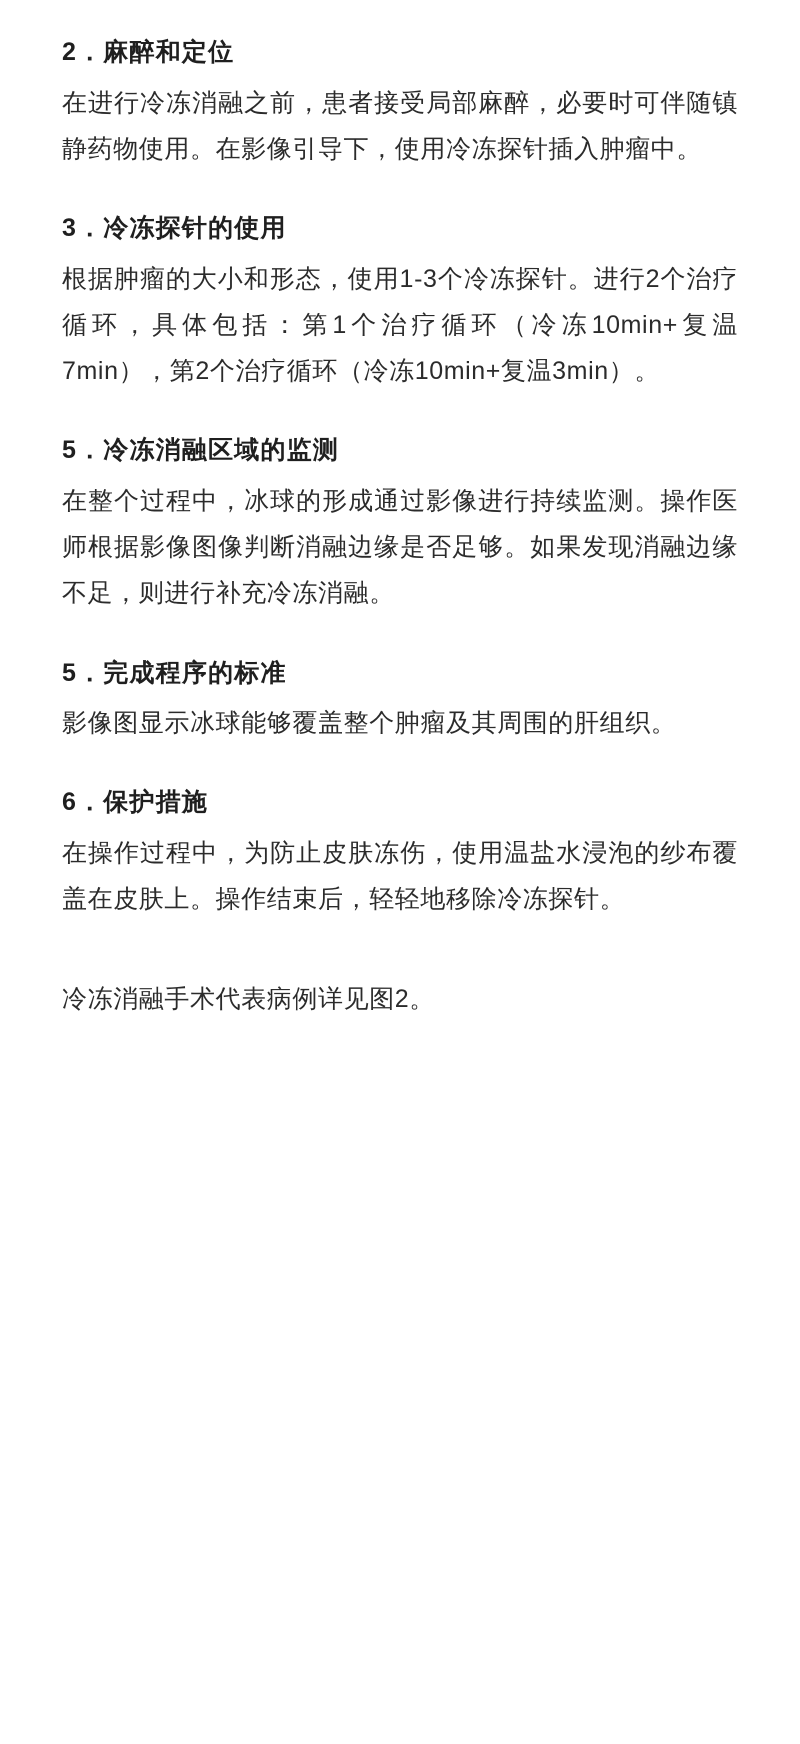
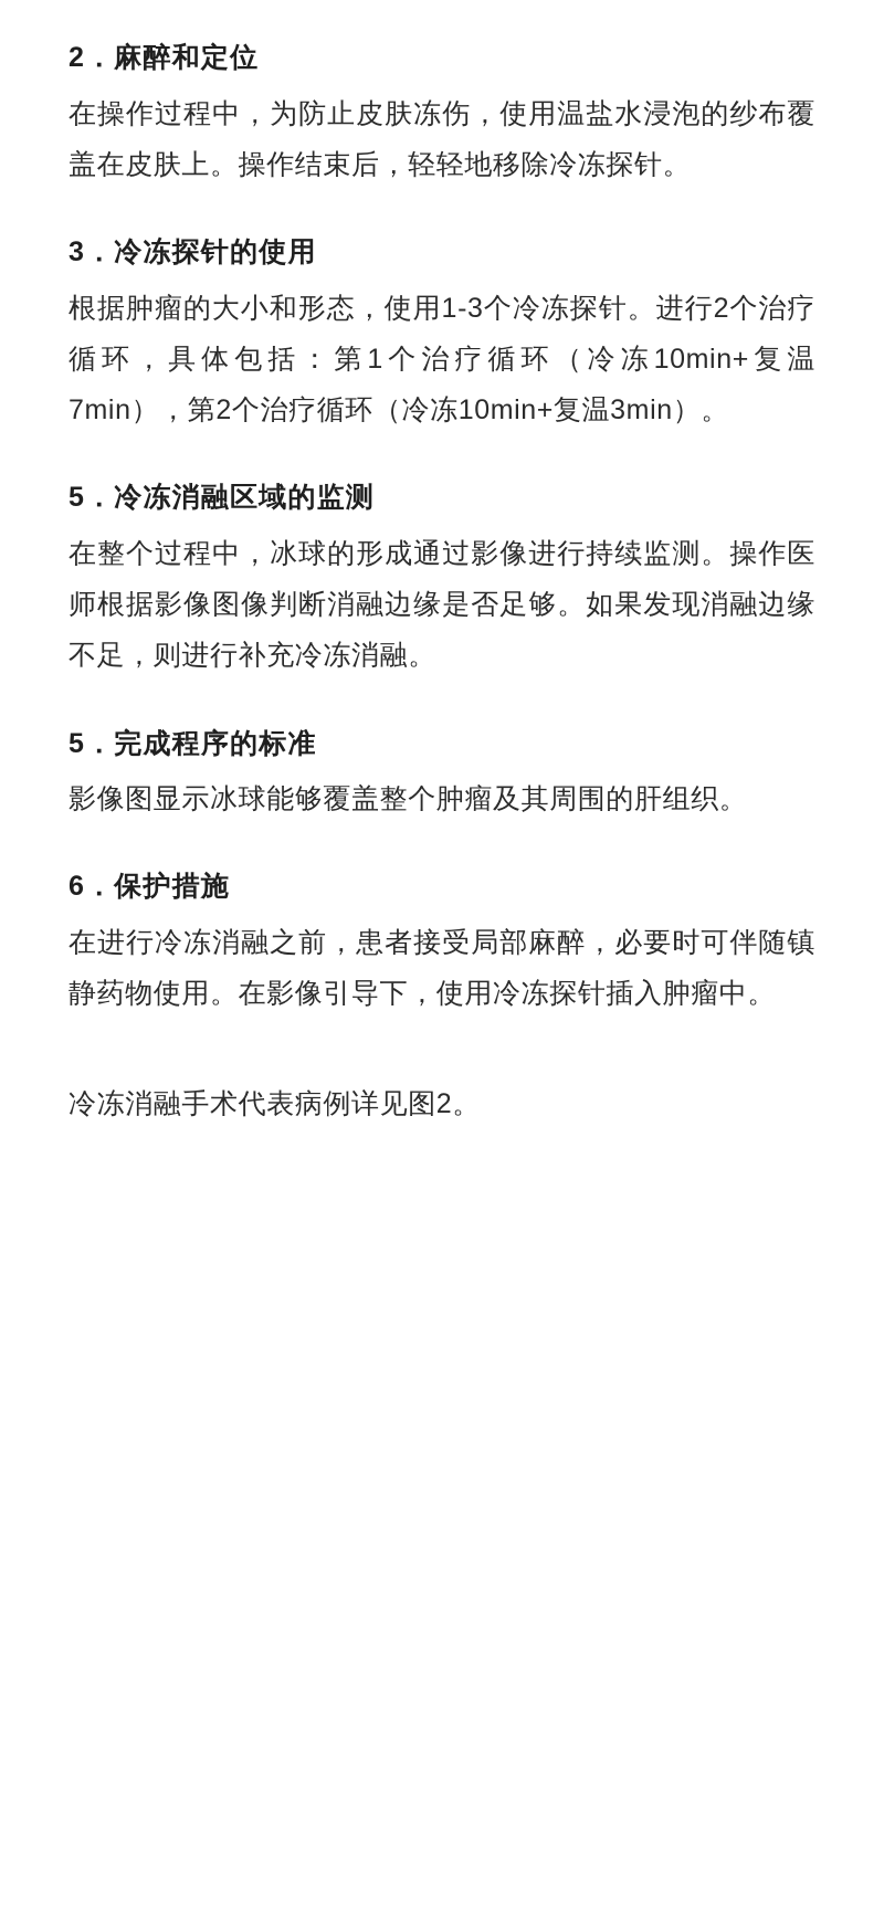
  2．麻醉和定位
- 在进行冷冻消融之前，患者接受局部麻醉，必要时可伴随镇静药物使用。在影像引导下，使用冷冻探针插入肿瘤中。
+ 在操作过程中，为防止皮肤冻伤，使用温盐水浸泡的纱布覆盖在皮肤上。操作结束后，轻轻地移除冷冻探针。
  3．冷冻探针的使用
  根据肿瘤的大小和形态，使用1-3个冷冻探针。进行2个治疗循环，具体包括：第1个治疗循环（冷冻10min+复温7min），第2个治疗循环（冷冻10min+复温3min）。
  5．冷冻消融区域的监测
  在整个过程中，冰球的形成通过影像进行持续监测。操作医师根据影像图像判断消融边缘是否足够。如果发现消融边缘不足，则进行补充冷冻消融。
  5．完成程序的标准
  影像图显示冰球能够覆盖整个肿瘤及其周围的肝组织。
  6．保护措施
- 在操作过程中，为防止皮肤冻伤，使用温盐水浸泡的纱布覆盖在皮肤上。操作结束后，轻轻地移除冷冻探针。
+ 在进行冷冻消融之前，患者接受局部麻醉，必要时可伴随镇静药物使用。在影像引导下，使用冷冻探针插入肿瘤中。
  冷冻消融手术代表病例详见图2。
